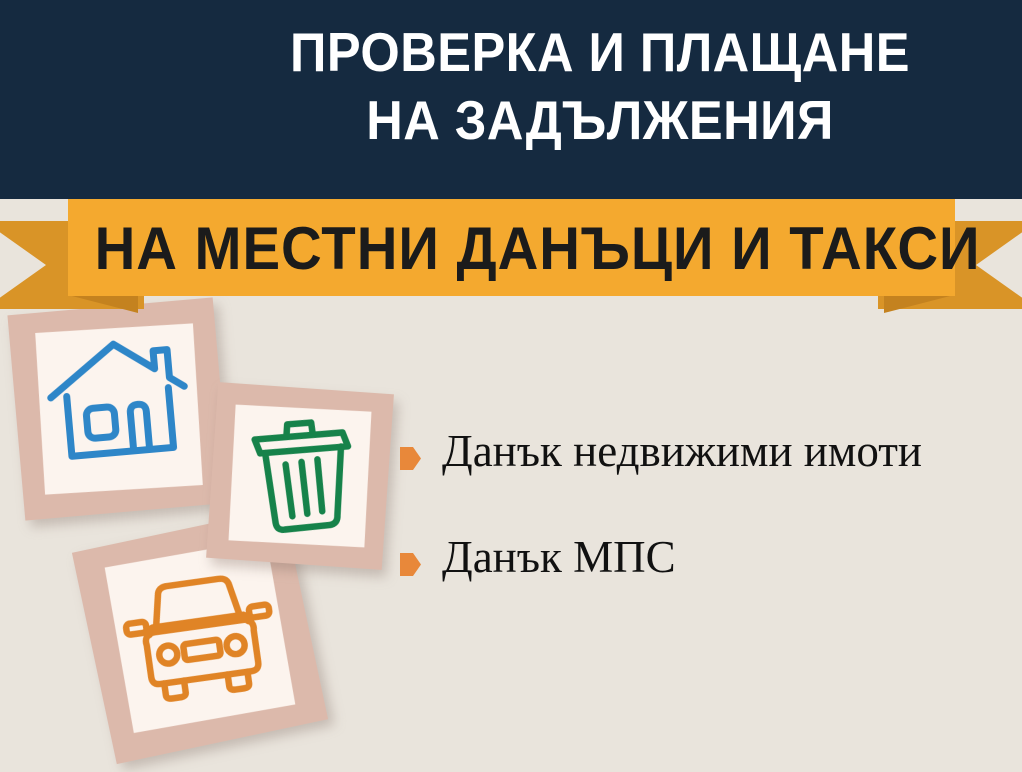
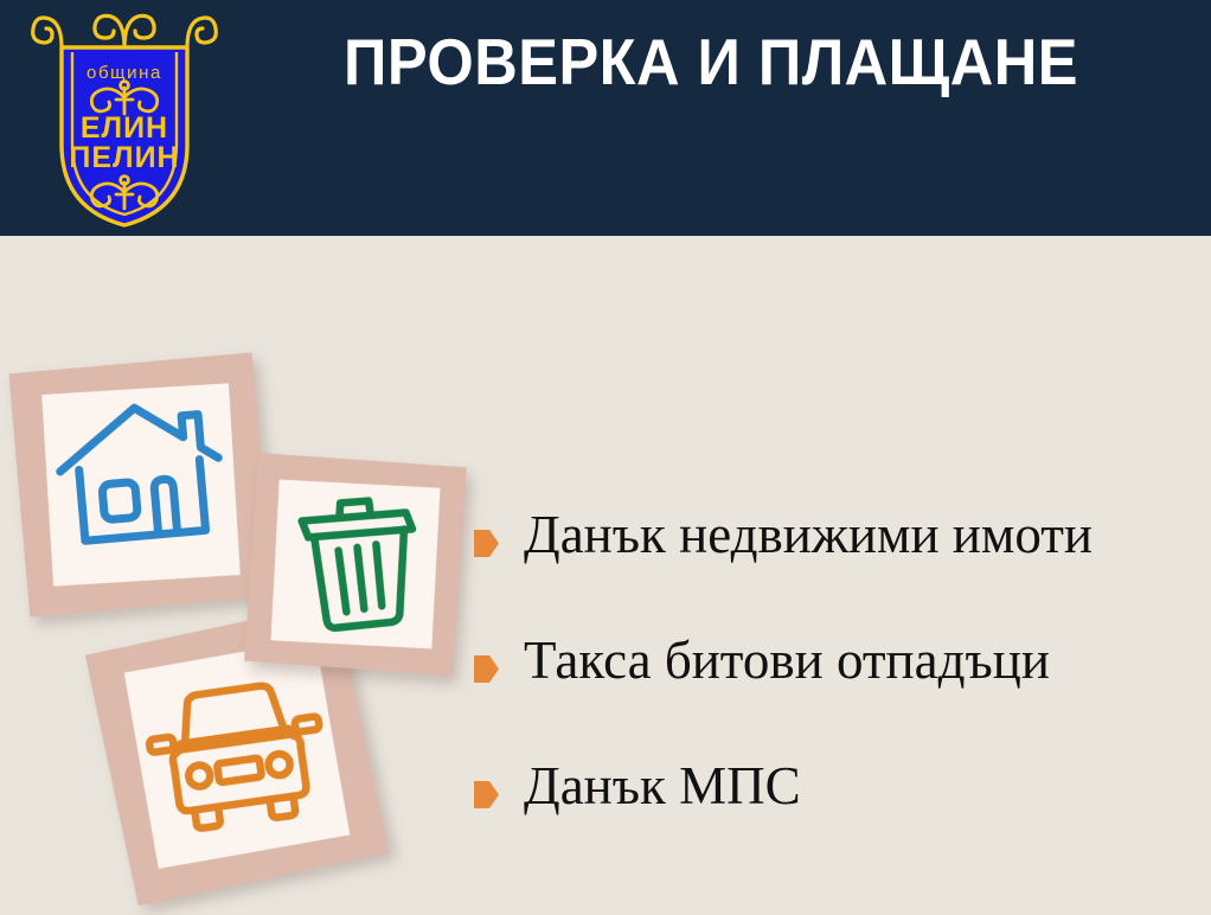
+ община
+ ЕЛИН
+ ПЕЛИН
  ПРОВЕРКА И ПЛАЩАНЕ
- НА ЗАДЪЛЖЕНИЯ
- НА МЕСТНИ ДАНЪЦИ И ТАКСИ
  Данък недвижими имоти
+ Такса битови отпадъци
  Данък МПС
